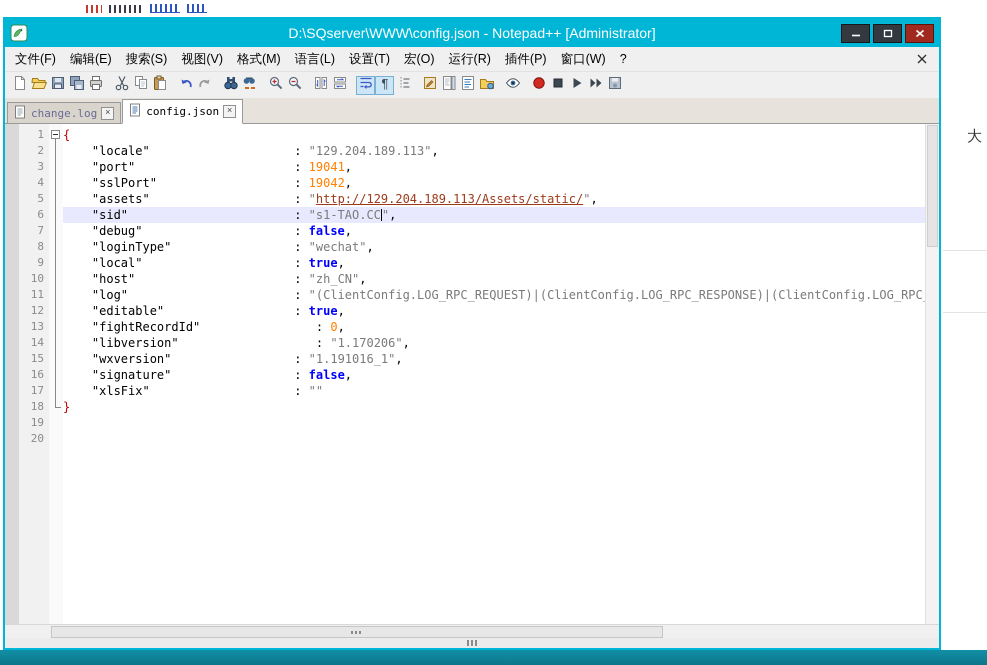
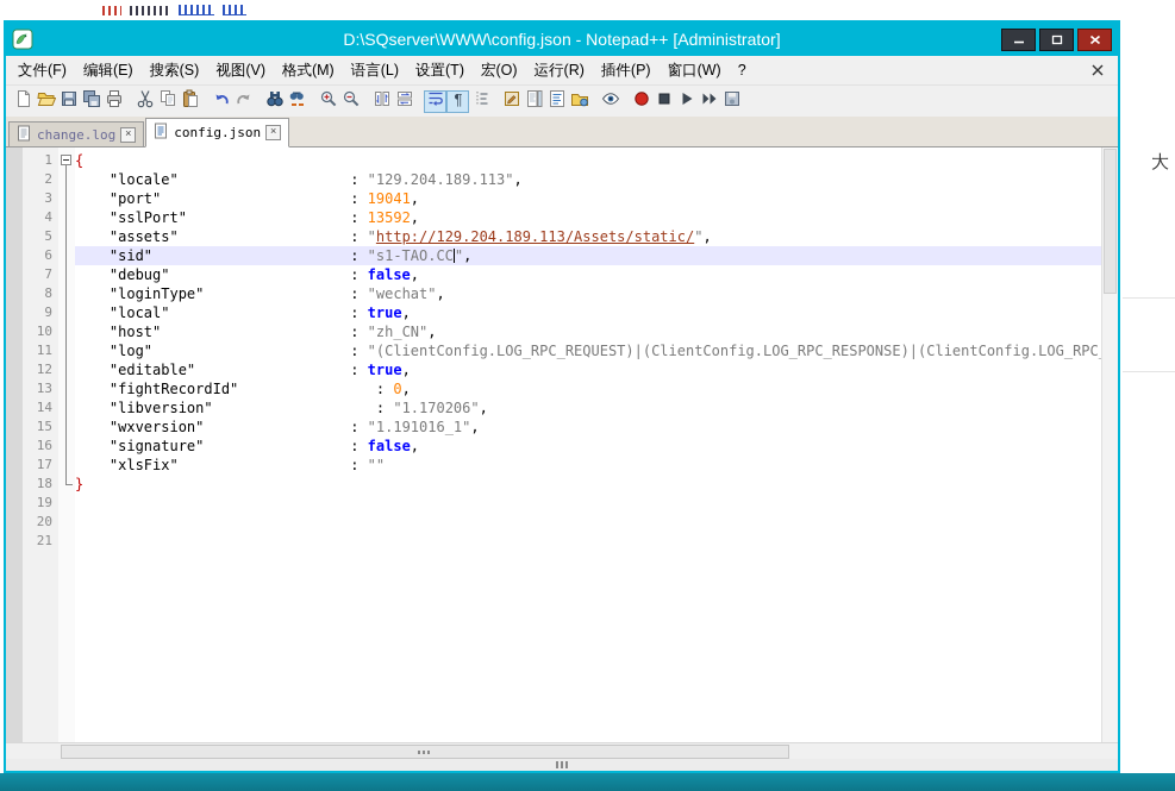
  大
  D:\SQserver\WWW\config.json - Notepad++ [Administrator]
  文件(F)
  编辑(E)
  搜索(S)
  视图(V)
  格式(M)
  语言(L)
  设置(T)
  宏(O)
  运行(R)
  插件(P)
  窗口(W)
  ?
  ¶
  change.log
  ×
  config.json
  ×
  1
  {
  2
  "locale" : "129.204.189.113",
  3
  "port" : 19041,
  4
- "sslPort" : 19042,
+ "sslPort" : 13592,
  5
  "assets" : "http://129.204.189.113/Assets/static/",
  6
  "sid" : "s1-TAO.CC",
  7
  "debug" : false,
  8
  "loginType" : "wechat",
  9
  "local" : true,
  10
  "host" : "zh_CN",
  11
  "log" : "(ClientConfig.LOG_RPC_REQUEST)|(ClientConfig.LOG_RPC_RESPONSE)|(ClientConfig.LOG_RPC
  12
  "editable" : true,
  13
  "fightRecordId" : 0,
  14
  "libversion" : "1.170206",
  15
  "wxversion" : "1.191016_1",
  16
  "signature" : false,
  17
  "xlsFix" : ""
  18
  }
  19
  20
+ 21
